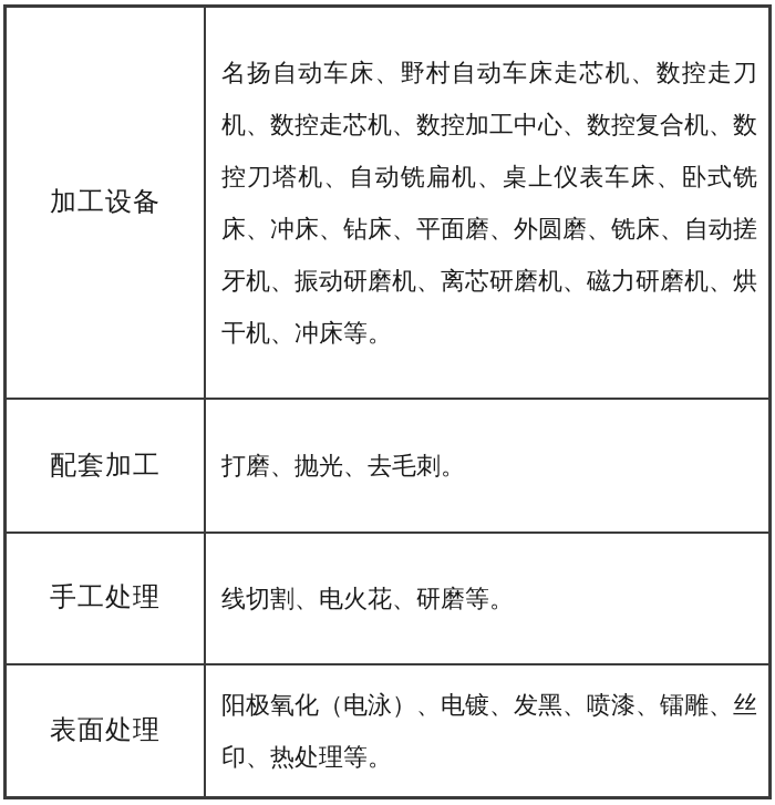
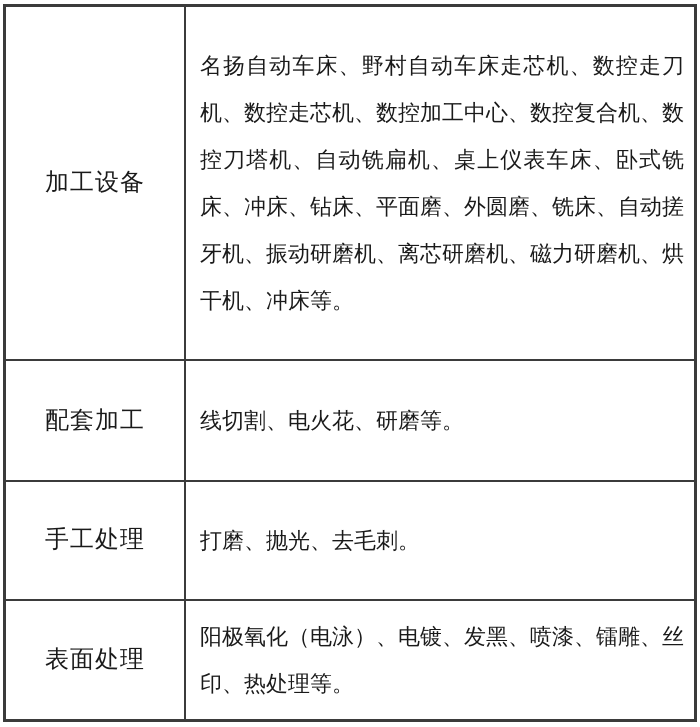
  加工设备	名扬自动车床、野村自动车床走芯机、数控走刀机、数控走芯机、数控加工中心、数控复合机、数控刀塔机、自动铣扁机、桌上仪表车床、卧式铣床、冲床、钻床、平面磨、外圆磨、铣床、自动搓牙机、振动研磨机、离芯研磨机、磁力研磨机、烘干机、冲床等。
- 配套加工	打磨、抛光、去毛刺。
+ 配套加工	线切割、电火花、研磨等。
- 手工处理	线切割、电火花、研磨等。
+ 手工处理	打磨、抛光、去毛刺。
  表面处理	阳极氧化（电泳）、电镀、发黑、喷漆、镭雕、丝印、热处理等。
